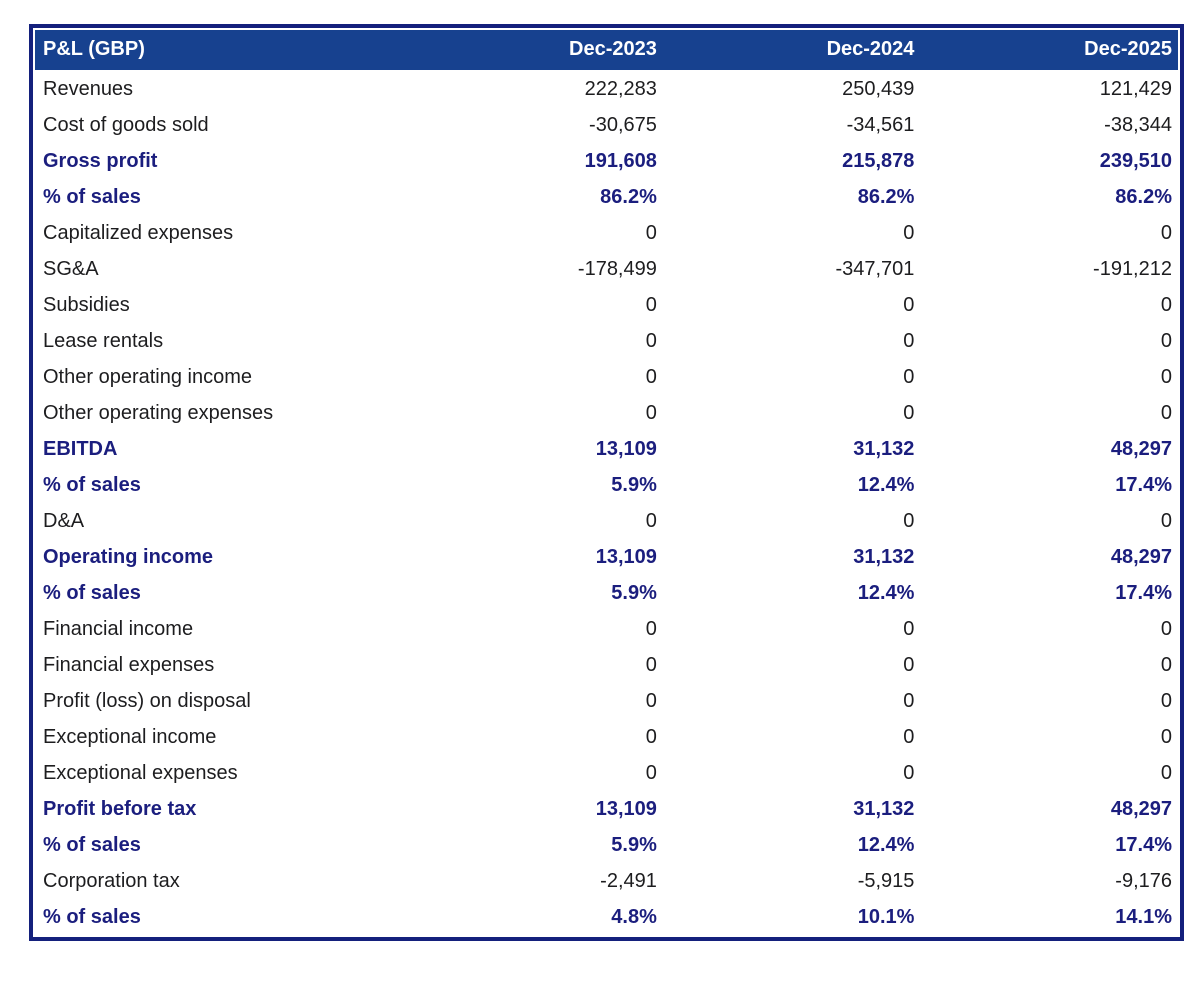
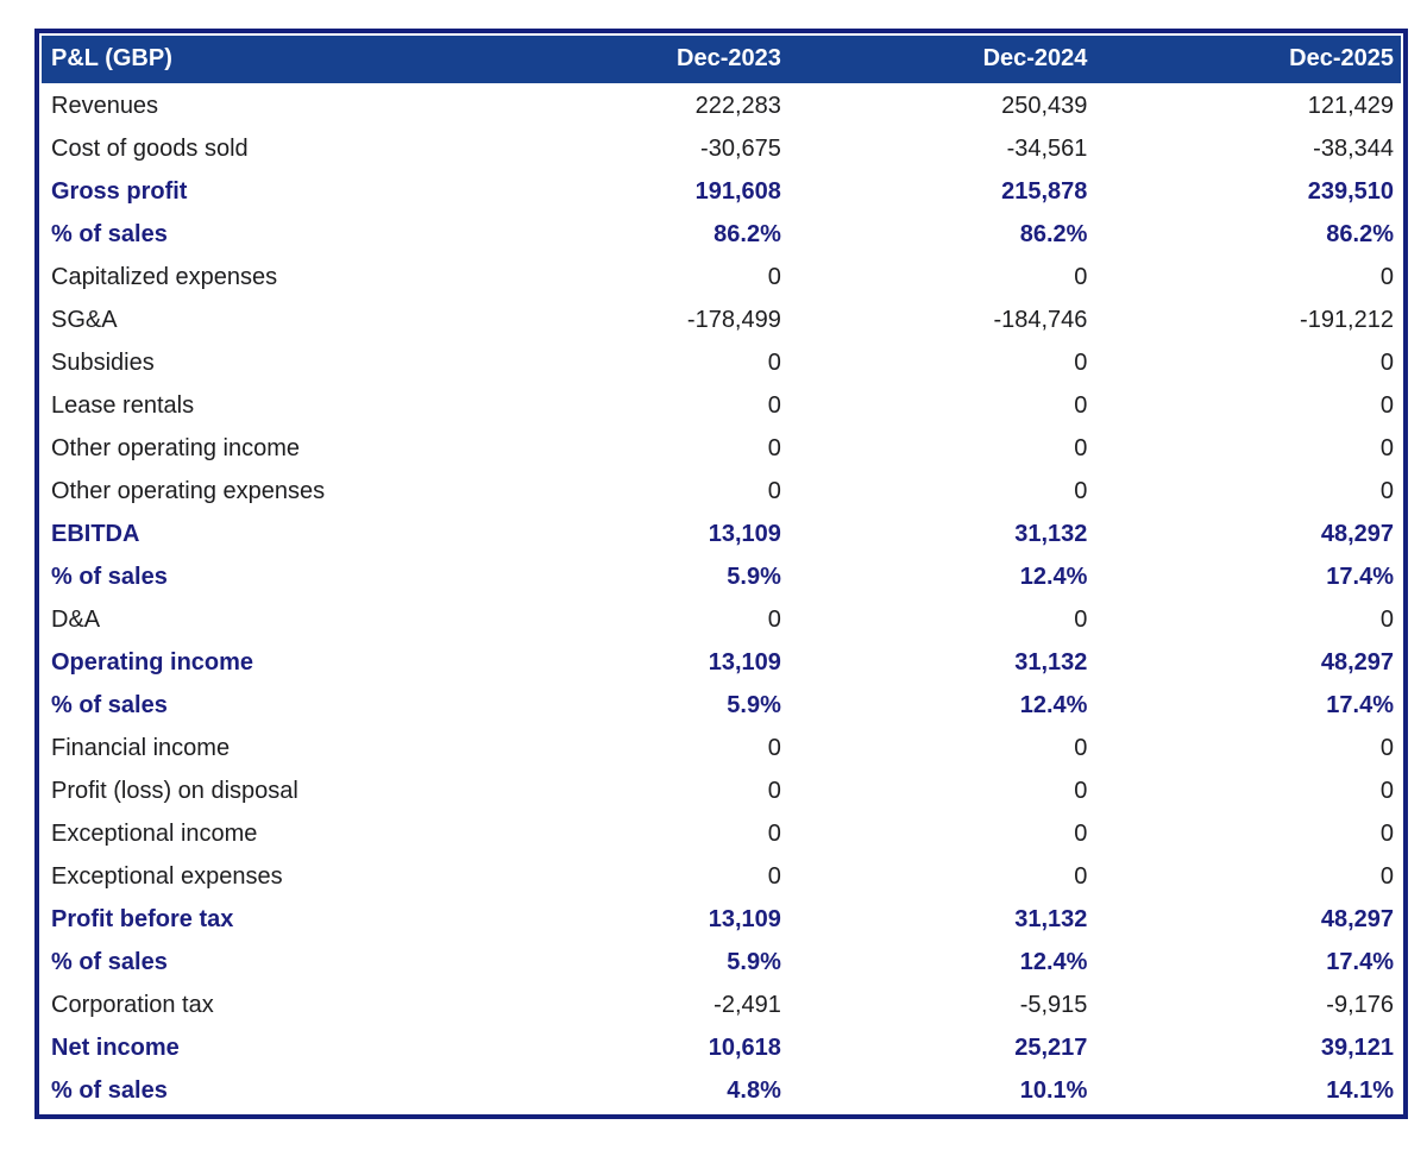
  P&L (GBP)	Dec-2023	Dec-2024	Dec-2025
  Revenues	222,283	250,439	121,429
  Cost of goods sold	-30,675	-34,561	-38,344
  Gross profit	191,608	215,878	239,510
  % of sales	86.2%	86.2%	86.2%
  Capitalized expenses	0	0	0
- SG&A	-178,499	-347,701	-191,212
+ SG&A	-178,499	-184,746	-191,212
  Subsidies	0	0	0
  Lease rentals	0	0	0
  Other operating income	0	0	0
  Other operating expenses	0	0	0
  EBITDA	13,109	31,132	48,297
  % of sales	5.9%	12.4%	17.4%
  D&A	0	0	0
  Operating income	13,109	31,132	48,297
  % of sales	5.9%	12.4%	17.4%
  Financial income	0	0	0
- Financial expenses	0	0	0
  Profit (loss) on disposal	0	0	0
  Exceptional income	0	0	0
  Exceptional expenses	0	0	0
  Profit before tax	13,109	31,132	48,297
  % of sales	5.9%	12.4%	17.4%
  Corporation tax	-2,491	-5,915	-9,176
+ Net income	10,618	25,217	39,121
  % of sales	4.8%	10.1%	14.1%
